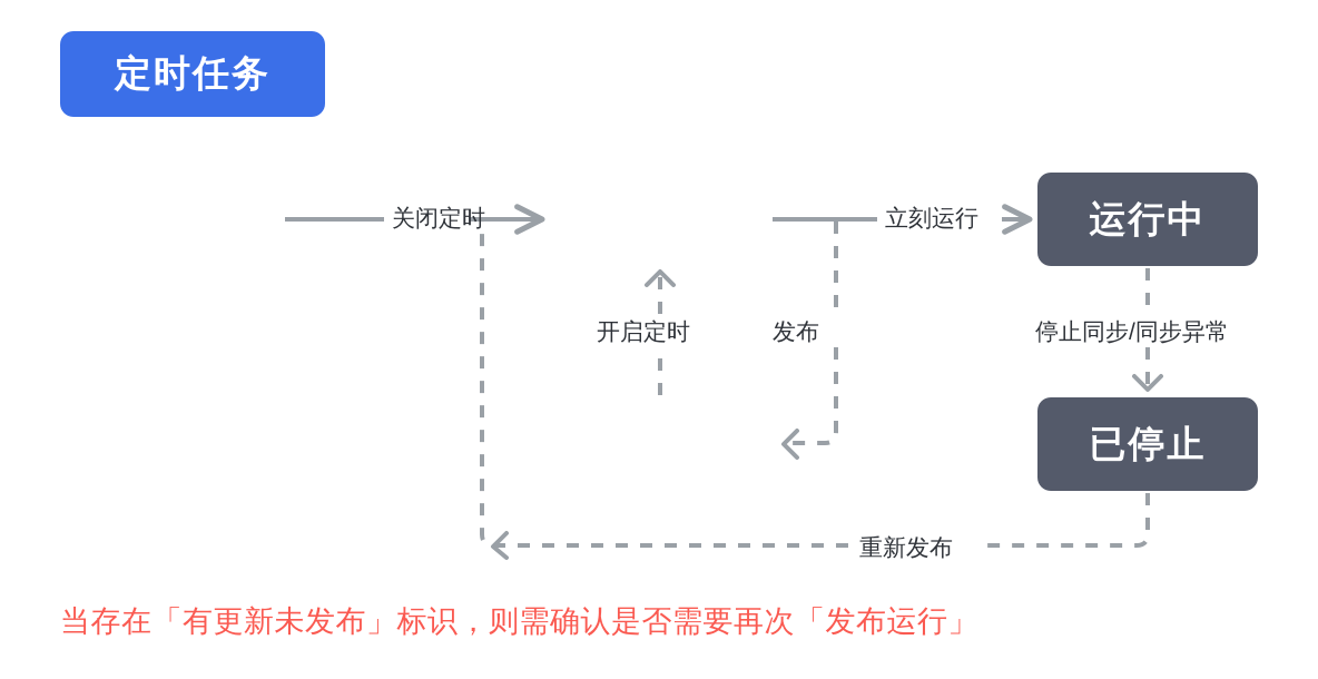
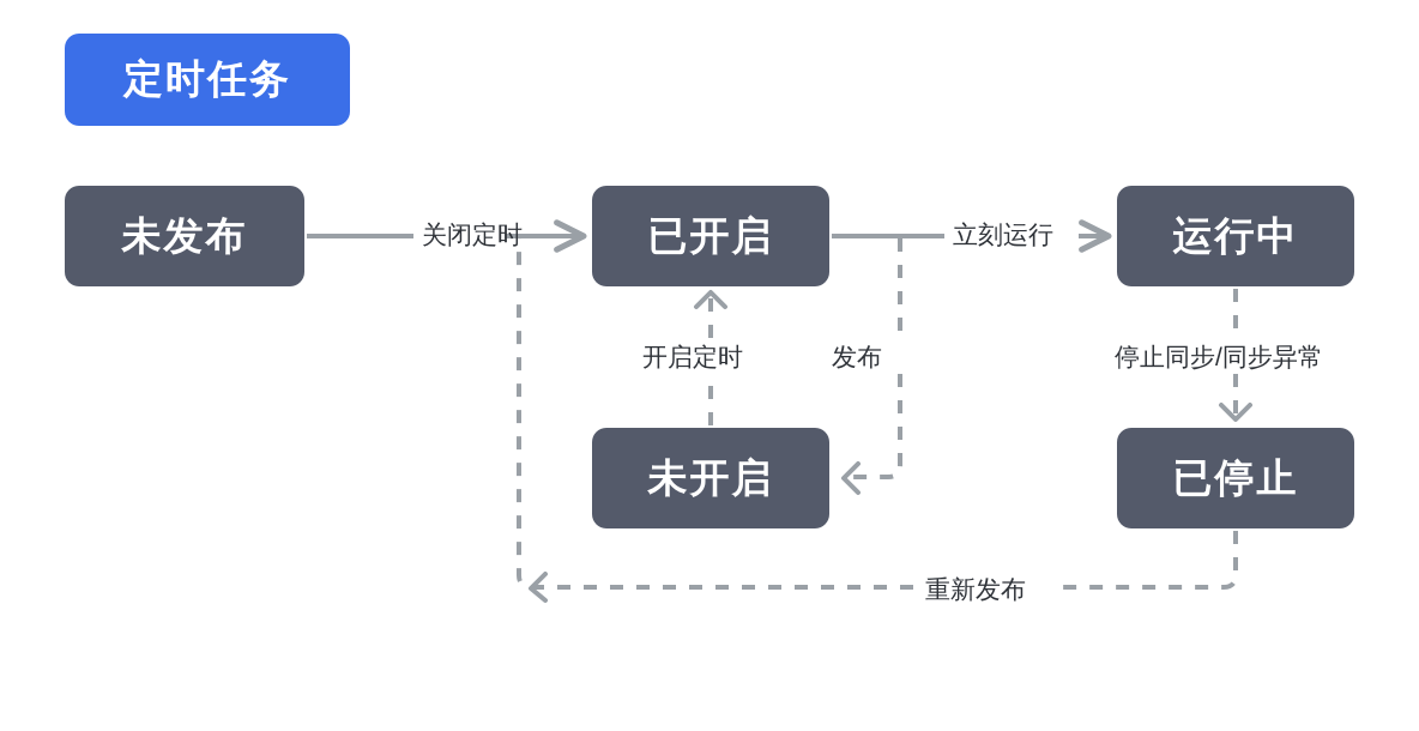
  定时任务
+ 未发布
+ 已开启
  运行中
+ 未开启
  已停止
  关闭定时
  立刻运行
  开启定时
  发布
  停止同步/同步异常
  重新发布
- 当存在「有更新未发布」标识，则需确认是否需要再次「发布运行」
